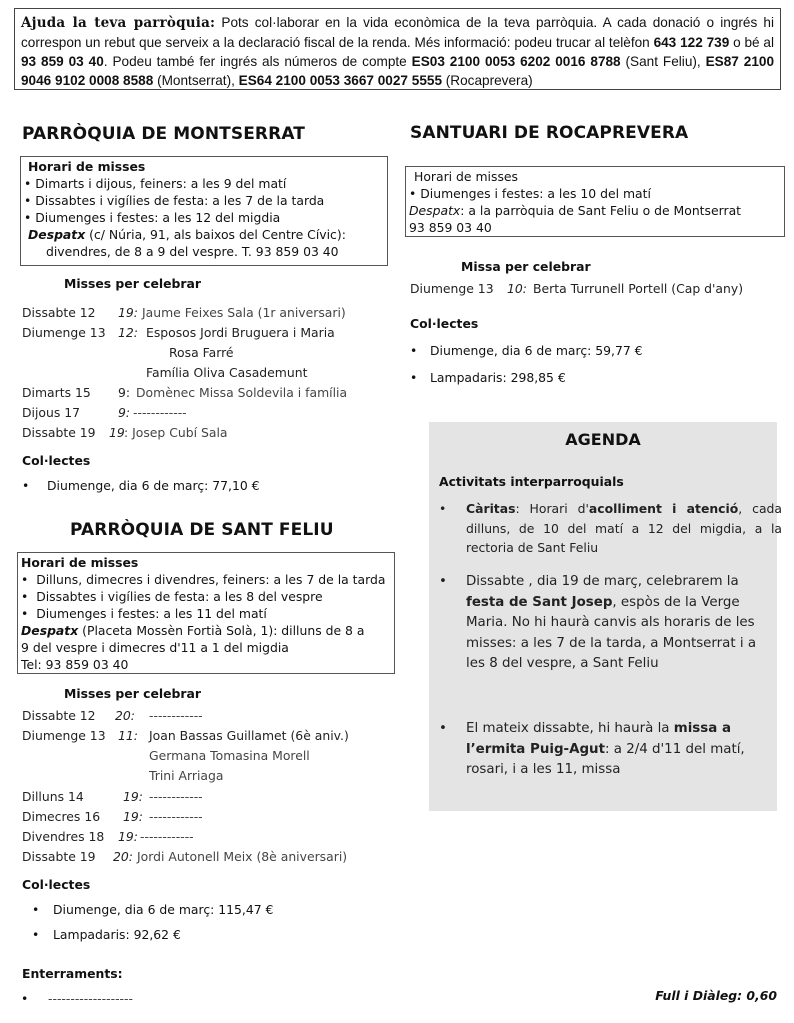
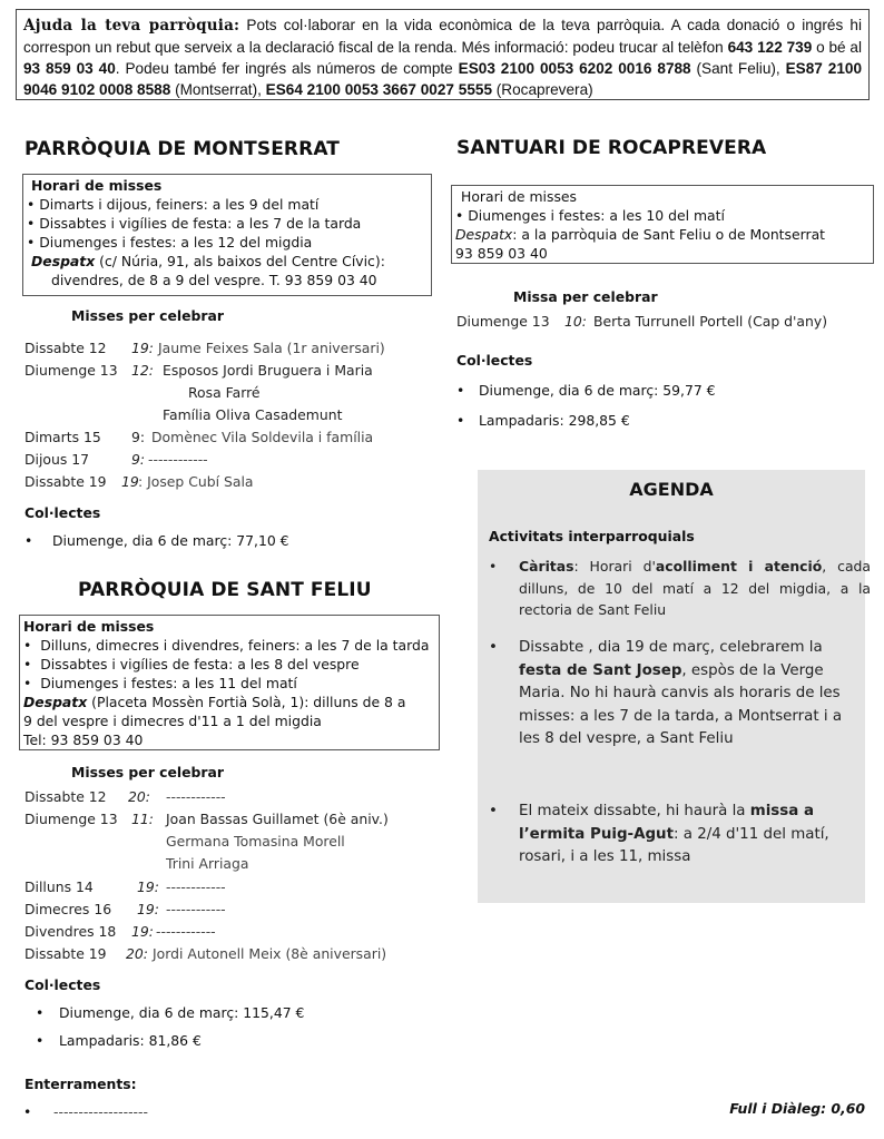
  Ajuda la teva parròquia: Pots col·laborar en la vida econòmica de la teva parròquia. A cada donació o ingrés hi correspon un rebut que serveix a la declaració fiscal de la renda. Més informació: podeu trucar al telèfon 643 122 739 o bé al 93 859 03 40. Podeu també fer ingrés als números de compte ES03 2100 0053 6202 0016 8788 (Sant Feliu), ES87 2100 9046 9102 0008 8588 (Montserrat), ES64 2100 0053 3667 0027 5555 (Rocaprevera)
  PARRÒQUIA DE MONTSERRAT
  Horari de misses
  • Dimarts i dijous, feiners: a les 9 del matí
  • Dissabtes i vigílies de festa: a les 7 de la tarda
  • Diumenges i festes: a les 12 del migdia
  Despatx (c/ Núria, 91, als baixos del Centre Cívic):
  divendres, de 8 a 9 del vespre. T. 93 859 03 40
  Misses per celebrar
  Dissabte 12
  19:
  Jaume Feixes Sala (1r aniversari)
  Diumenge 13
  12:
  Esposos Jordi Bruguera i Maria
  Rosa Farré
  Família Oliva Casademunt
  Dimarts 15
  9:
- Domènec Missa Soldevila i família
+ Domènec Vila Soldevila i família
  Dijous 17
  9:
  ------------
  Dissabte 19
  19
  : Josep Cubí Sala
  Col·lectes
  •
  Diumenge, dia 6 de març: 77,10 €
  PARRÒQUIA DE SANT FELIU
  Horari de misses
  • Dilluns, dimecres i divendres, feiners: a les 7 de la tarda
  • Dissabtes i vigílies de festa: a les 8 del vespre
  • Diumenges i festes: a les 11 del matí
  Despatx (Placeta Mossèn Fortià Solà, 1): dilluns de 8 a
  9 del vespre i dimecres d'11 a 1 del migdia
  Tel: 93 859 03 40
  Misses per celebrar
  Dissabte 12
  20:
  ------------
  Diumenge 13
  11:
  Joan Bassas Guillamet (6è aniv.)
  Germana Tomasina Morell
  Trini Arriaga
  Dilluns 14
  19:
  ------------
  Dimecres 16
  19:
  ------------
  Divendres 18
  19:
  ------------
  Dissabte 19
  20:
  Jordi Autonell Meix (8è aniversari)
  Col·lectes
  •
  Diumenge, dia 6 de març: 115,47 €
  •
- Lampadaris: 92,62 €
+ Lampadaris: 81,86 €
  Enterraments:
  •
  -------------------
  SANTUARI DE ROCAPREVERA
  Horari de misses
  • Diumenges i festes: a les 10 del matí
  Despatx: a la parròquia de Sant Feliu o de Montserrat
  93 859 03 40
  Missa per celebrar
  Diumenge 13
  10:
  Berta Turrunell Portell (Cap d'any)
  Col·lectes
  •
  Diumenge, dia 6 de març: 59,77 €
  •
  Lampadaris: 298,85 €
  AGENDA
  Activitats interparroquials
  •
  Càritas: Horari d'acolliment i atenció, cada dilluns, de 10 del matí a 12 del migdia, a la rectoria de Sant Feliu
  •
  Dissabte , dia 19 de març, celebrarem la festa de Sant Josep, espòs de la Verge Maria. No hi haurà canvis als horaris de les misses: a les 7 de la tarda, a Montserrat i a les 8 del vespre, a Sant Feliu
  •
  El mateix dissabte, hi haurà la missa a l’ermita Puig-Agut: a 2/4 d'11 del matí, rosari, i a les 11, missa
  Full i Diàleg: 0,60
